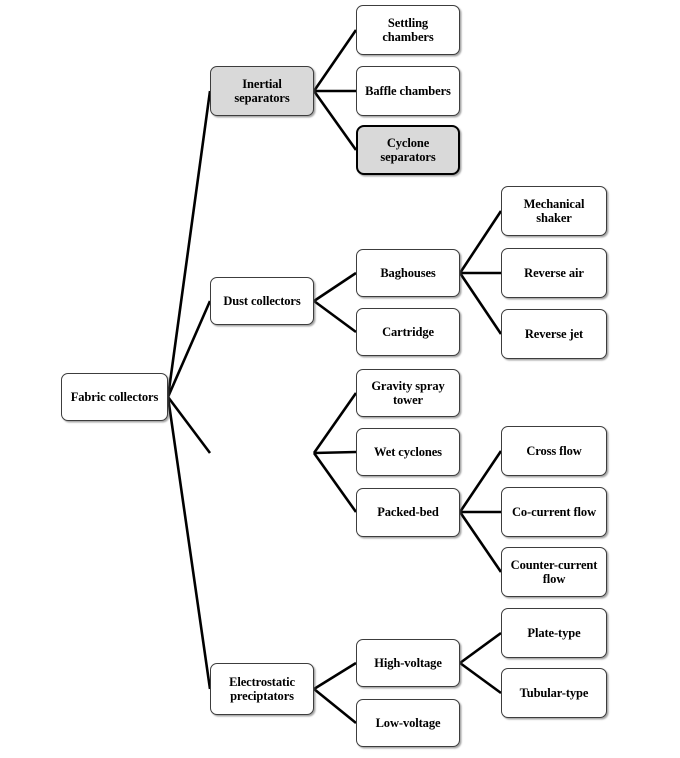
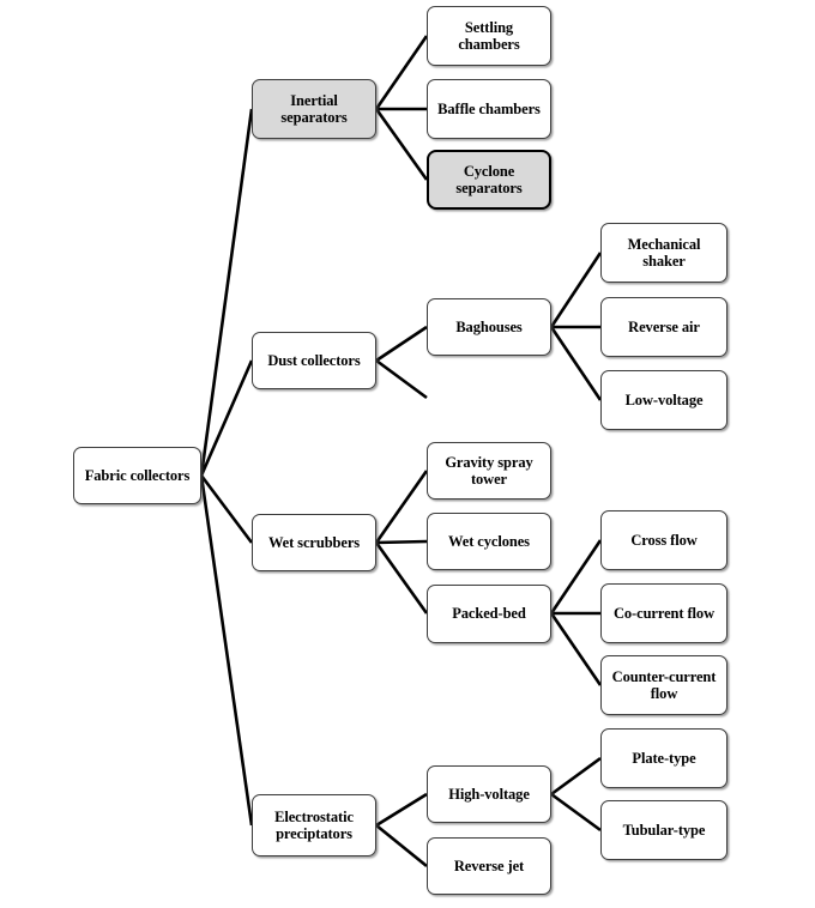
  Fabric collectors
  Inertial
  separators
  Settling
  chambers
  Baffle chambers
  Cyclone
  separators
  Dust collectors
  Baghouses
- Cartridge
  Mechanical
  shaker
  Reverse air
- Reverse jet
+ Low-voltage
+ Wet scrubbers
  Gravity spray
  tower
  Wet cyclones
  Packed-bed
  Cross flow
  Co-current flow
  Counter-current
  flow
  Electrostatic
  preciptators
  High-voltage
- Low-voltage
+ Reverse jet
  Plate-type
  Tubular-type
